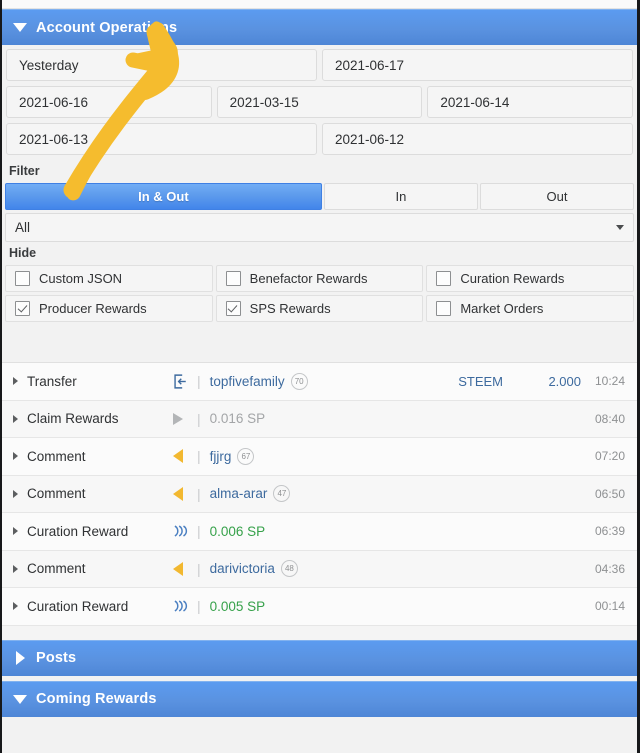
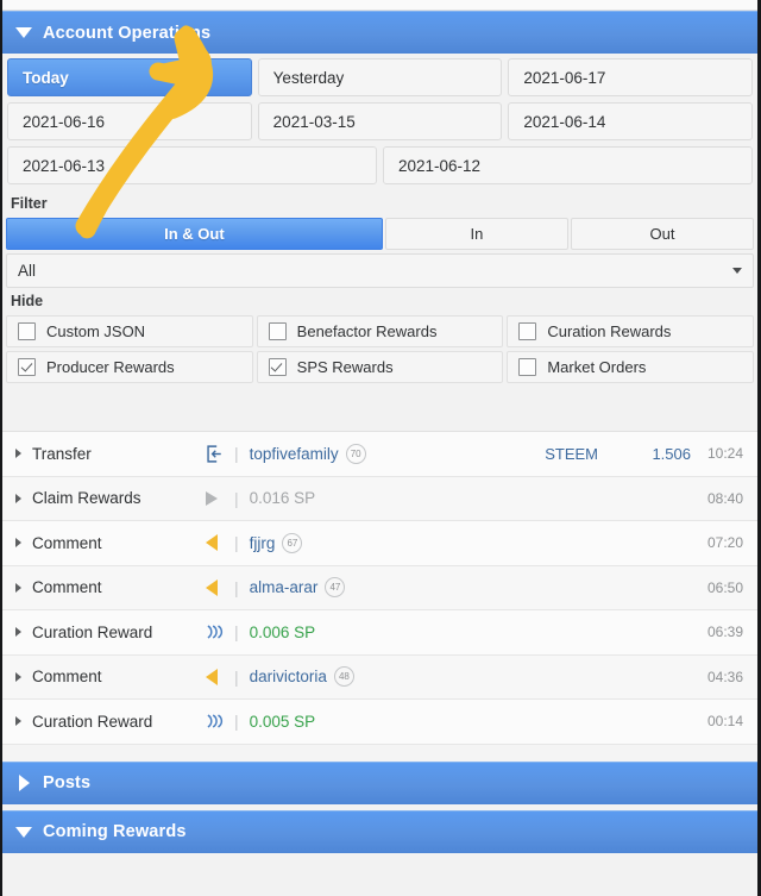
  Account Operats
+ Today
  Yesterday
  2021-06-17
  2021-06-16
  2021-03-15
  2021-06-14
  2021-06-13
  2021-06-12
  Filter
  In & Out
  In
  Out
  All
  Hide
  Custom JSON
  Benefactor Rewards
  Curation Rewards
  Producer Rewards
  SPS Rewards
  Market Orders
  Transfer
  |
  topfivefamily
  70
  STEEM
- 2.000
+ 1.506
  10:24
  Claim Rewards
  |
  0.016 SP
  08:40
  Comment
  |
  fjjrg
  67
  07:20
  Comment
  |
  alma-arar
  47
  06:50
  Curation Reward
  |
  0.006 SP
  06:39
  Comment
  |
  darivictoria
  48
  04:36
  Curation Reward
  |
  0.005 SP
  00:14
  Posts
  Coming Rewards
